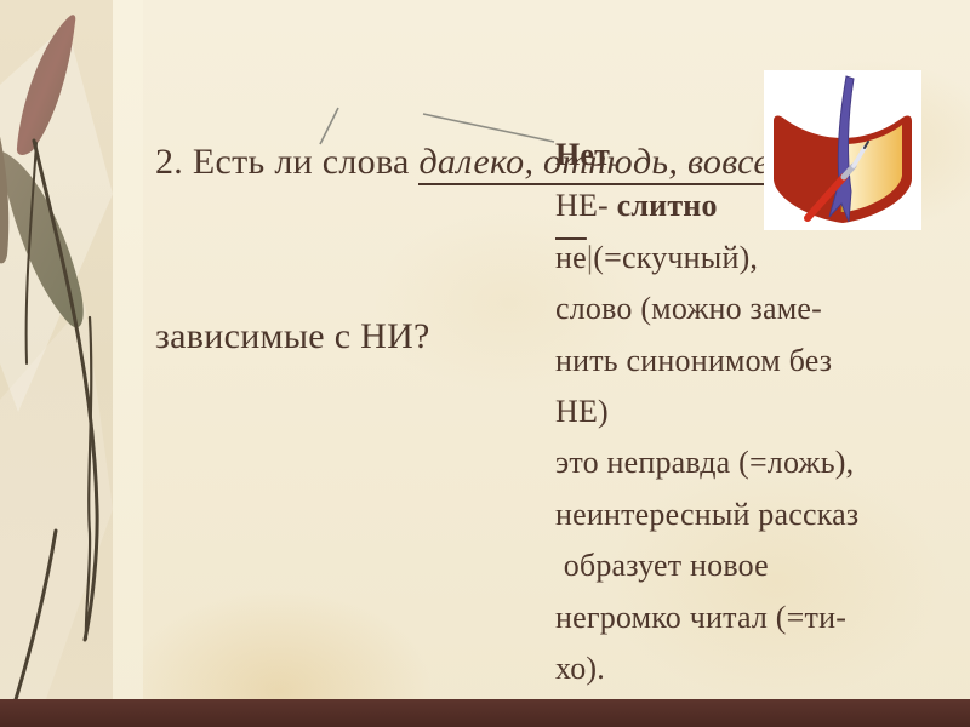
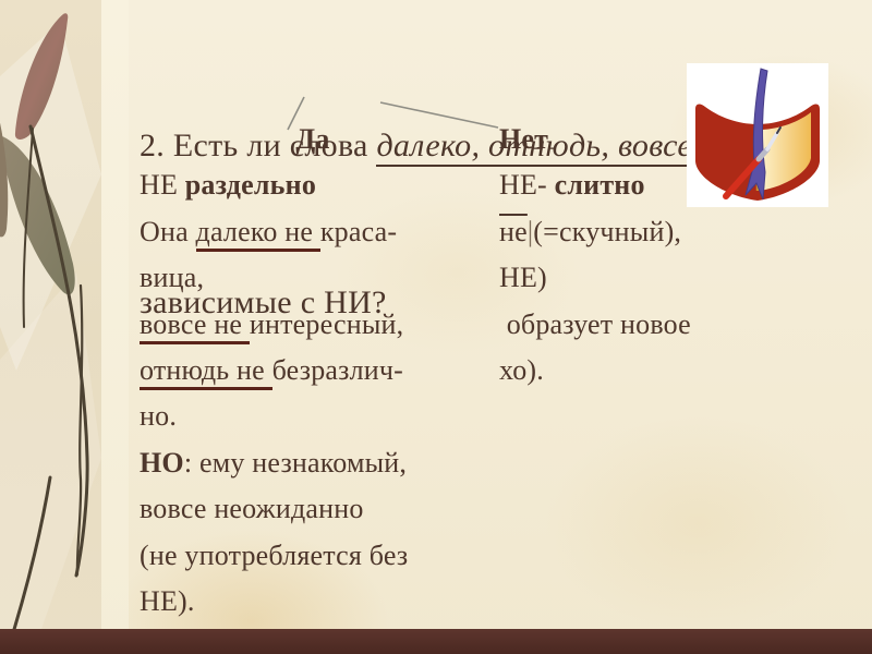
  2. Есть ли слова далеко, отнюдь, вовсе
  зависимые с НИ?
+ Да
+ НЕ раздельно
+ Она далеко не краса-
+ вица,
+ вовсе не интересный,
+ отнюдь не безразлич-
+ но.
+ НО: ему незнакомый,
+ вовсе неожиданно
+ (не употребляется без
+ НЕ).
  Нет
  НЕ- слитно
  не|(=скучный),
- слово (можно заме-
- нить синонимом без
  НЕ)
- это неправда (=ложь),
- неинтересный рассказ
  образует новое
- негромко читал (=ти-
  хо).
